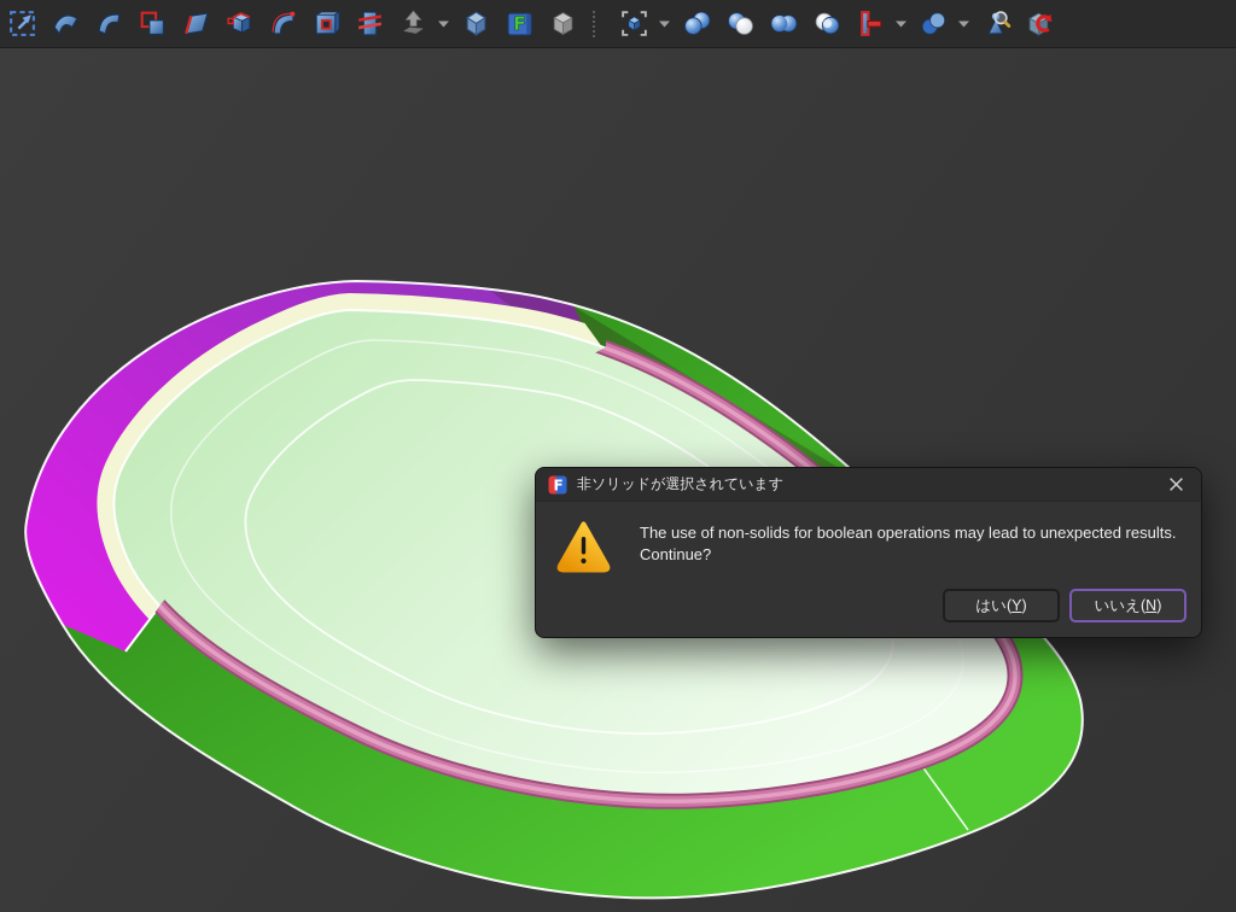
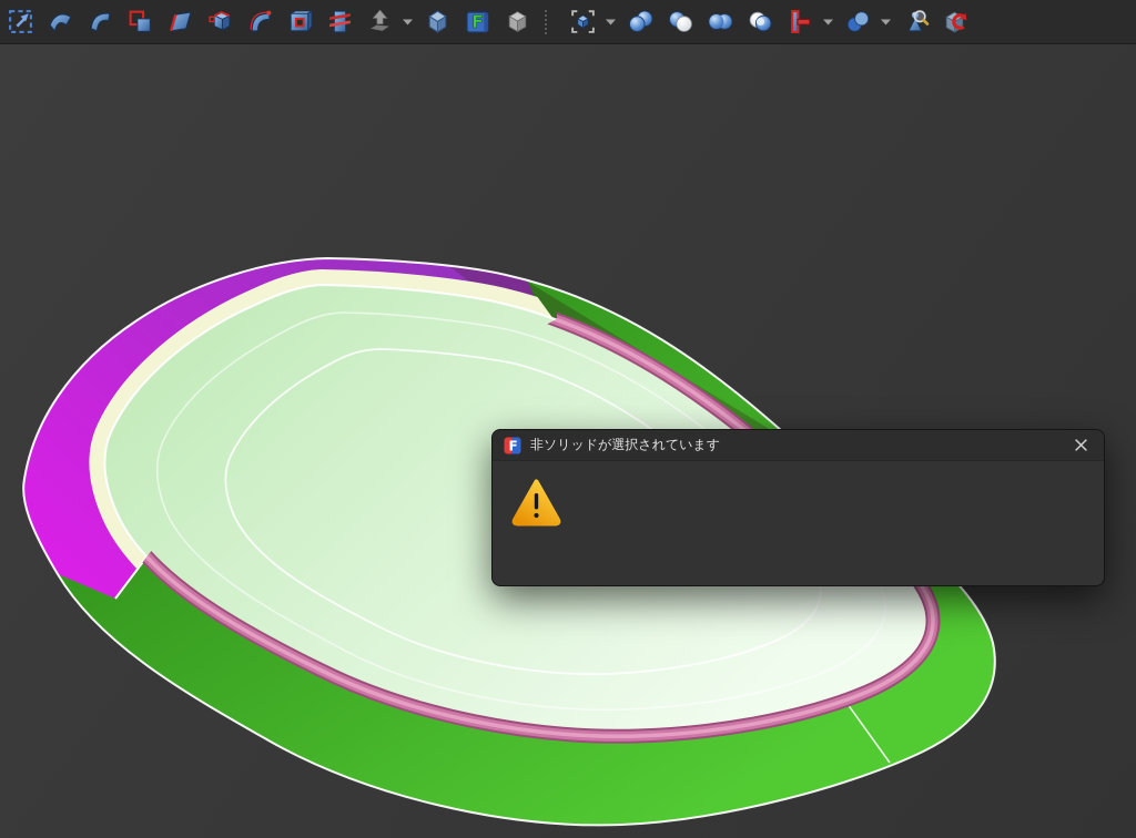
  F
  F
  非ソリッドが選択されています
- The use of non-solids for boolean operations may lead to unexpected results.
- Continue?
- はい(Y)
- いいえ(N)
